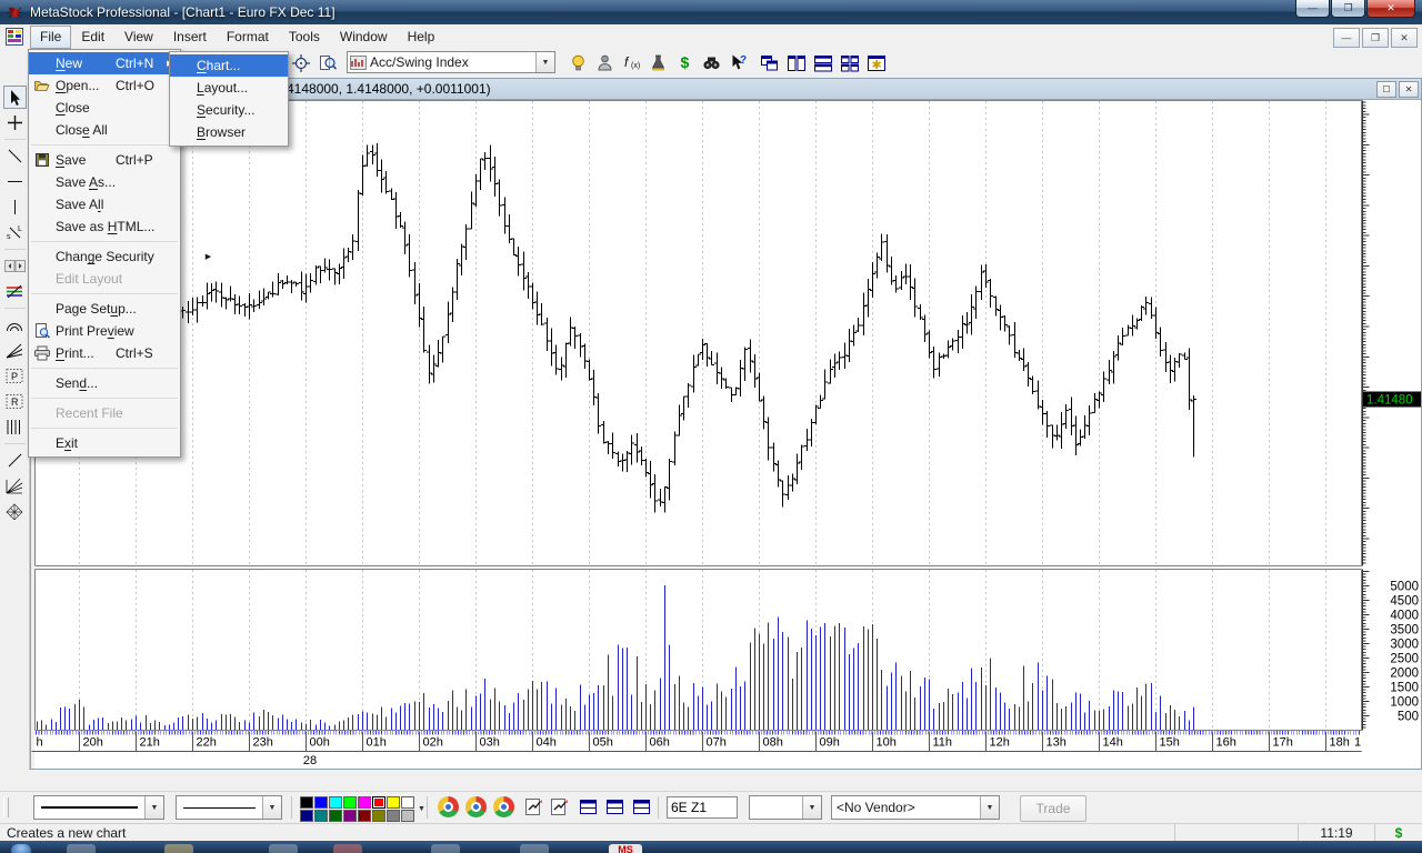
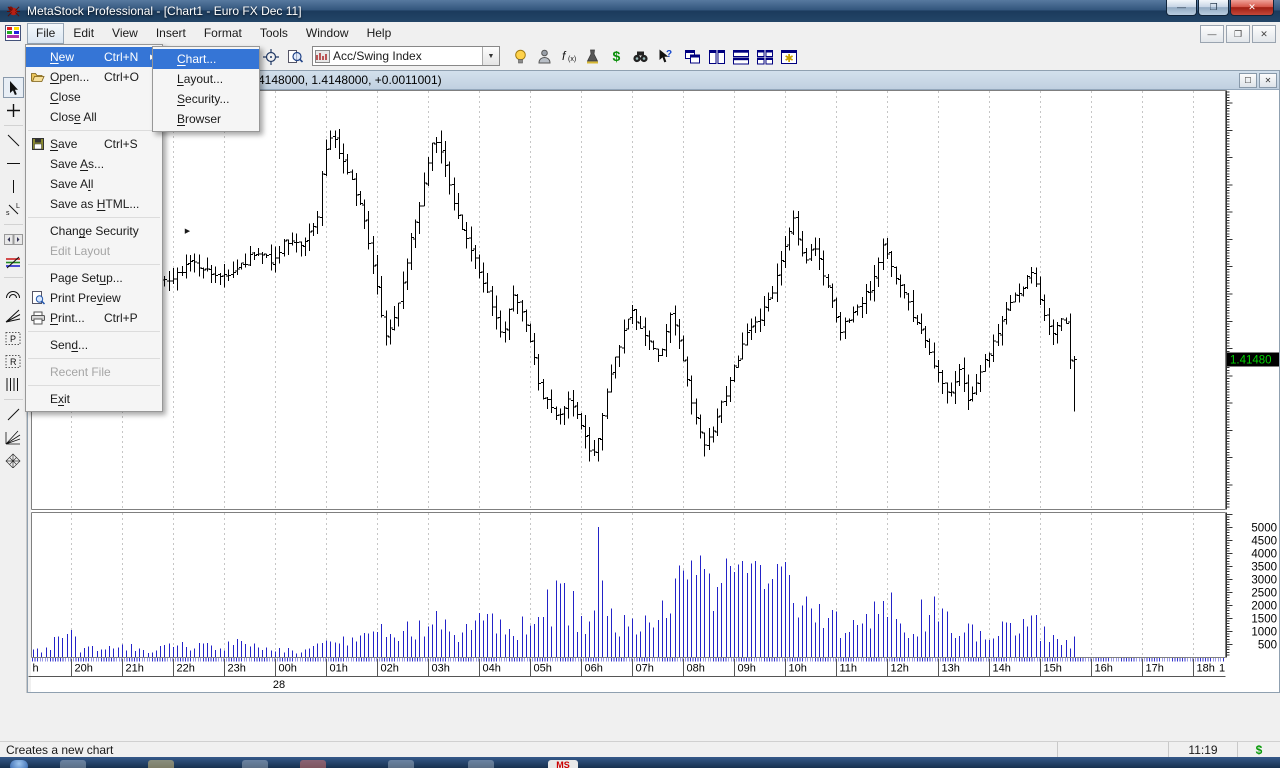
  MetaStock Professional - [Chart1 - Euro FX Dec 11]
  —
  ❐
  ✕
  File
  Edit
  View
  Insert
  Format
  Tools
  Window
  Help
  —
  ❐
  ✕
  Acc/Swing Index
  f
  $
  ?
  ✱
  P
  R
  4148000, 1.4148000, +0.0011001)
  ☐
  ✕
  500
  1000
  1500
  2000
  2500
  3000
  3500
  4000
  4500
  5000
  20h
  21h
  22h
  23h
  00h
  01h
  02h
  03h
  04h
  05h
  06h
  07h
  08h
  09h
  10h
  11h
  12h
  13h
  14h
  15h
  16h
  17h
  18h
  h
  1
  28
  1.41480
- 6E Z1
- <No Vendor>
- Trade
  Creates a new chart
  11:19
  $
  MS
  New
  Ctrl+N
  Open...
  Ctrl+O
  Close
  Close All
  Save
- Ctrl+P
+ Ctrl+S
  Save As...
  Save All
  Save as HTML...
  Change Security
  Edit Layout
  Page Setup...
  Print Preview
  Print...
- Ctrl+S
+ Ctrl+P
  Send...
  Recent File
  Exit
  Chart...
  Layout...
  Security...
  Browser
